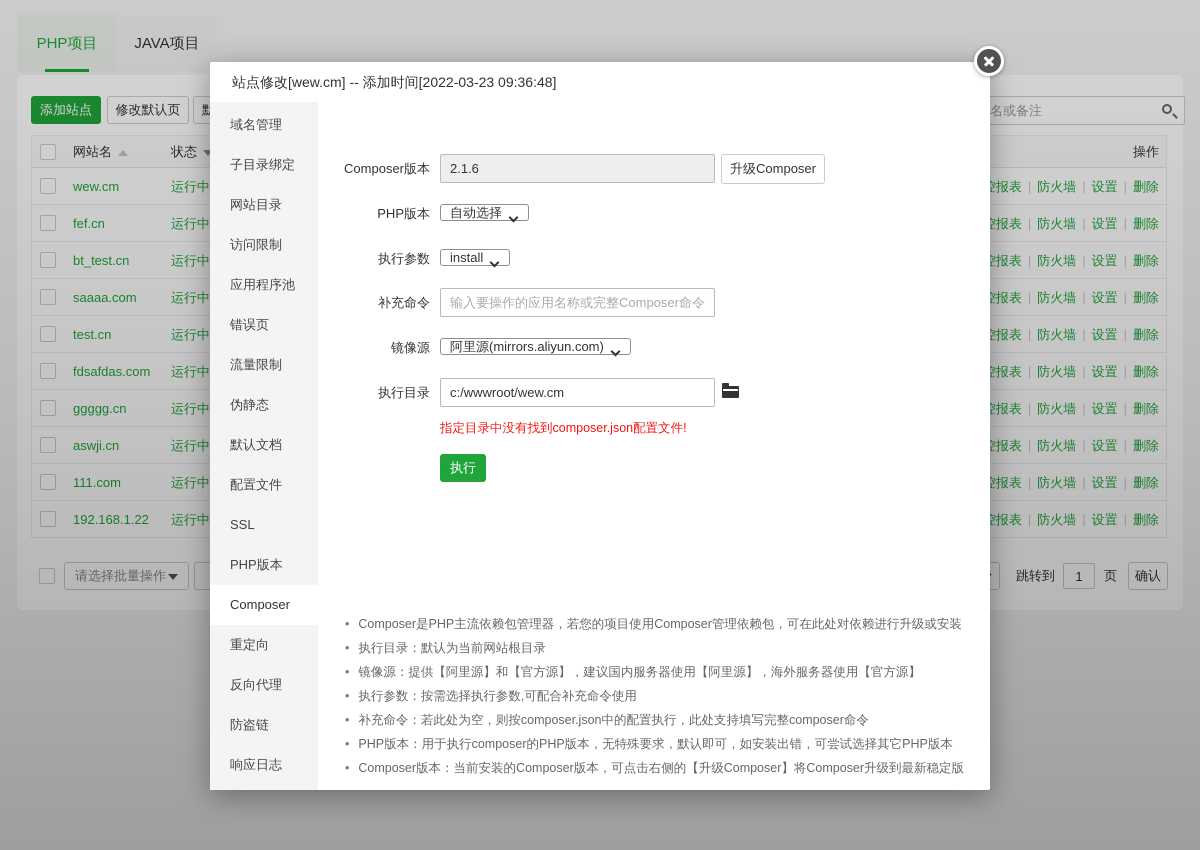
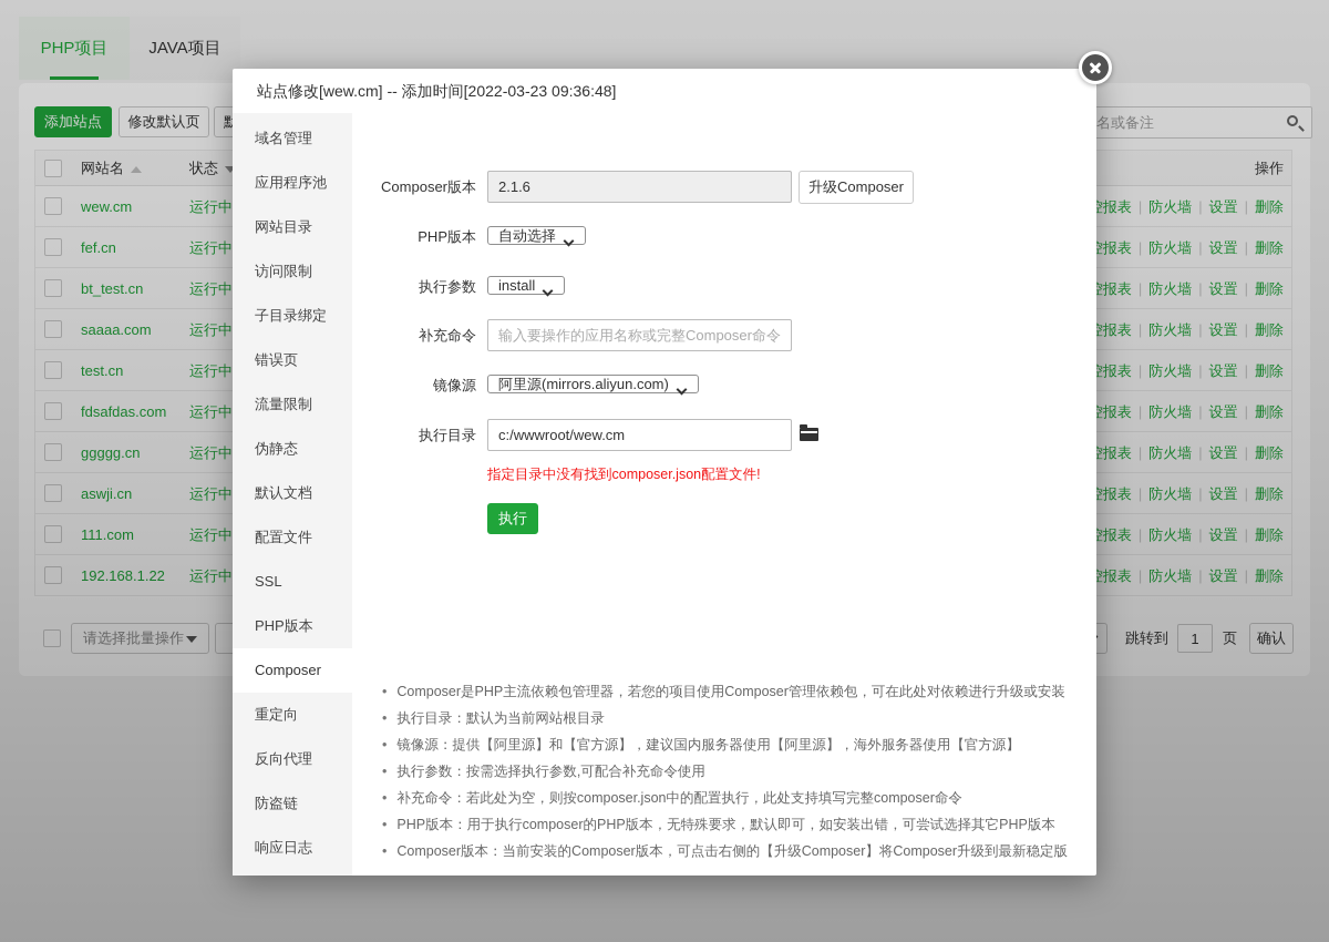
  站点修改[wew.cm] -- 添加时间[2022-03-23 09:36:48]
  域名管理
- 子目录绑定
+ 应用程序池
  网站目录
  访问限制
- 应用程序池
+ 子目录绑定
  错误页
  流量限制
  伪静态
  默认文档
  配置文件
  SSL
  PHP版本
  Composer
  重定向
  反向代理
  防盗链
  响应日志
  Composer版本
  2.1.6
  升级Composer
  PHP版本
  自动选择
  执行参数
  install
  补充命令
  输入要操作的应用名称或完整Composer命令
  镜像源
  阿里源(mirrors.aliyun.com)
  执行目录
  c:/wwwroot/wew.cm
  指定目录中没有找到composer.json配置文件!
  执行
  Composer是PHP主流依赖包管理器，若您的项目使用Composer管理依赖包，可在此处对依赖进行升级或安装
  执行目录：默认为当前网站根目录
  镜像源：提供【阿里源】和【官方源】，建议国内服务器使用【阿里源】，海外服务器使用【官方源】
  执行参数：按需选择执行参数,可配合补充命令使用
  补充命令：若此处为空，则按composer.json中的配置执行，此处支持填写完整composer命令
  PHP版本：用于执行composer的PHP版本，无特殊要求，默认即可，如安装出错，可尝试选择其它PHP版本
  Composer版本：当前安装的Composer版本，可点击右侧的【升级Composer】将Composer升级到最新稳定版
